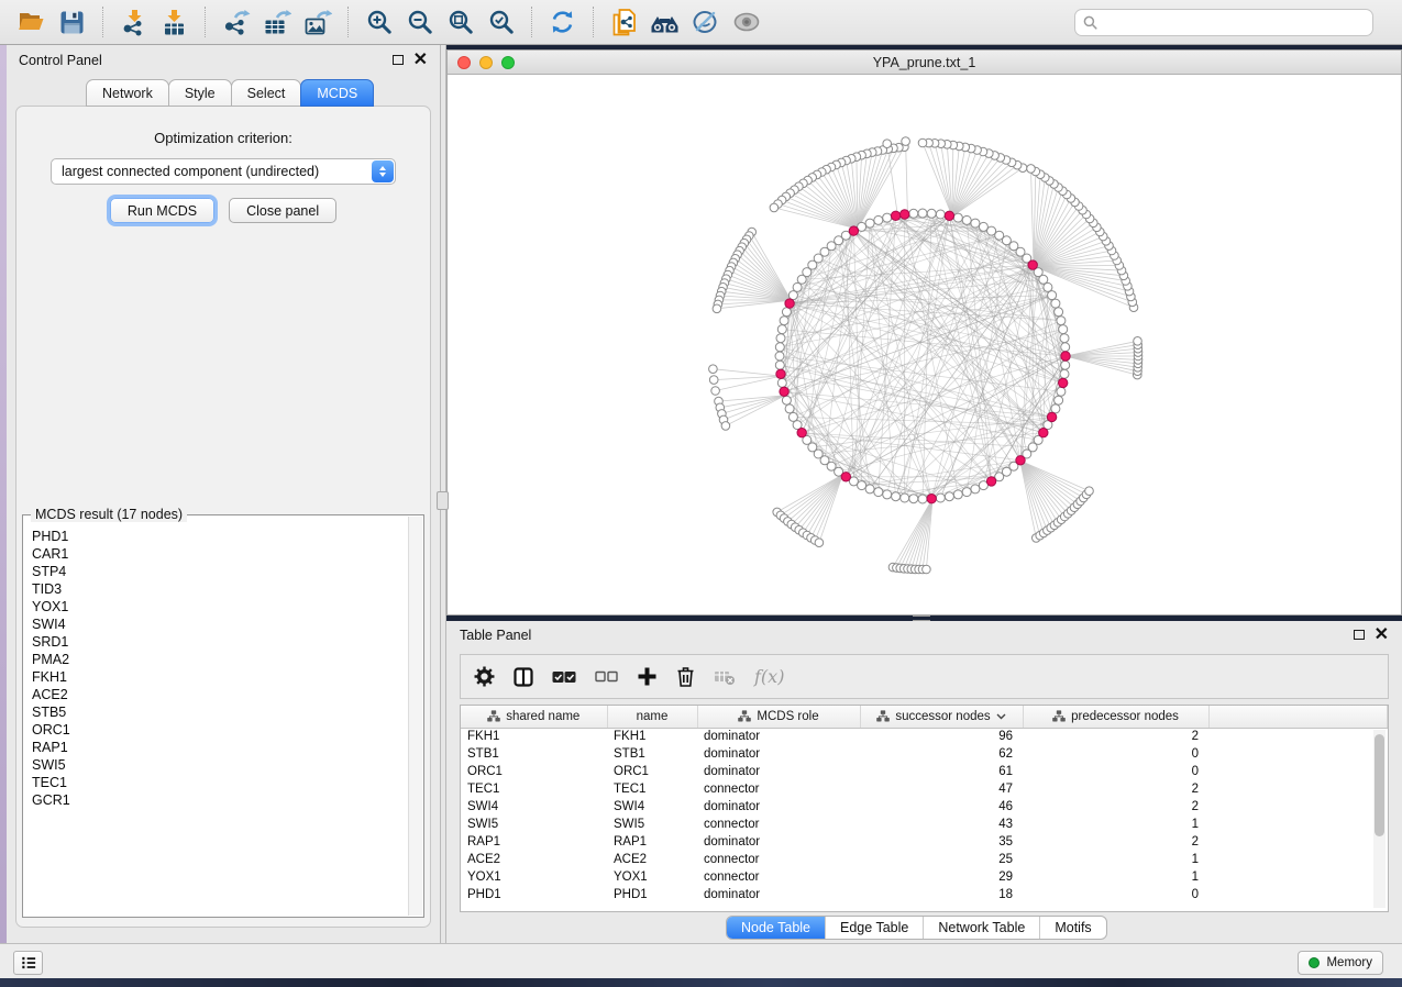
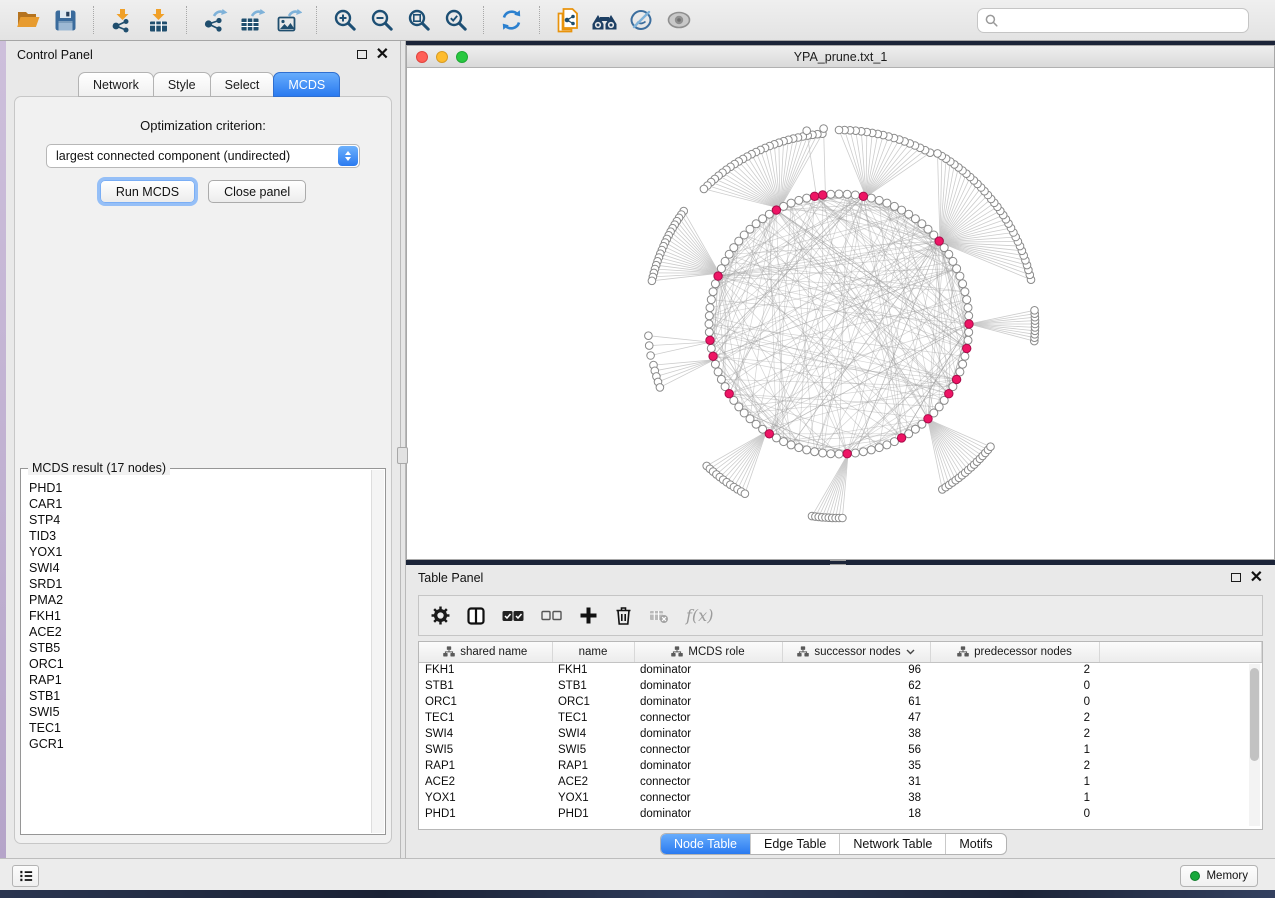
  Control Panel
  ✕
  Network
  Style
  Select
  MCDS
  Optimization criterion:
  largest connected component (undirected)
  Run MCDS
  Close panel
  MCDS result (17 nodes)
  PHD1
  CAR1
  STP4
  TID3
  YOX1
  SWI4
  SRD1
  PMA2
  FKH1
  ACE2
  STB5
  ORC1
  RAP1
+ STB1
  SWI5
  TEC1
  GCR1
  YPA_prune.txt_1
  Table Panel
  ✕
  f(x)
  shared name	name	MCDS role	successor nodes	predecessor nodes
  FKH1	FKH1	dominator	96	2
  STB1	STB1	dominator	62	0
  ORC1	ORC1	dominator	61	0
  TEC1	TEC1	connector	47	2
- SWI4	SWI4	dominator	46	2
+ SWI4	SWI4	dominator	38	2
- SWI5	SWI5	connector	43	1
+ SWI5	SWI5	connector	56	1
  RAP1	RAP1	dominator	35	2
- ACE2	ACE2	connector	25	1
+ ACE2	ACE2	connector	31	1
- YOX1	YOX1	connector	29	1
+ YOX1	YOX1	connector	38	1
  PHD1	PHD1	dominator	18	0
  Node Table
  Edge Table
  Network Table
  Motifs
  Memory
